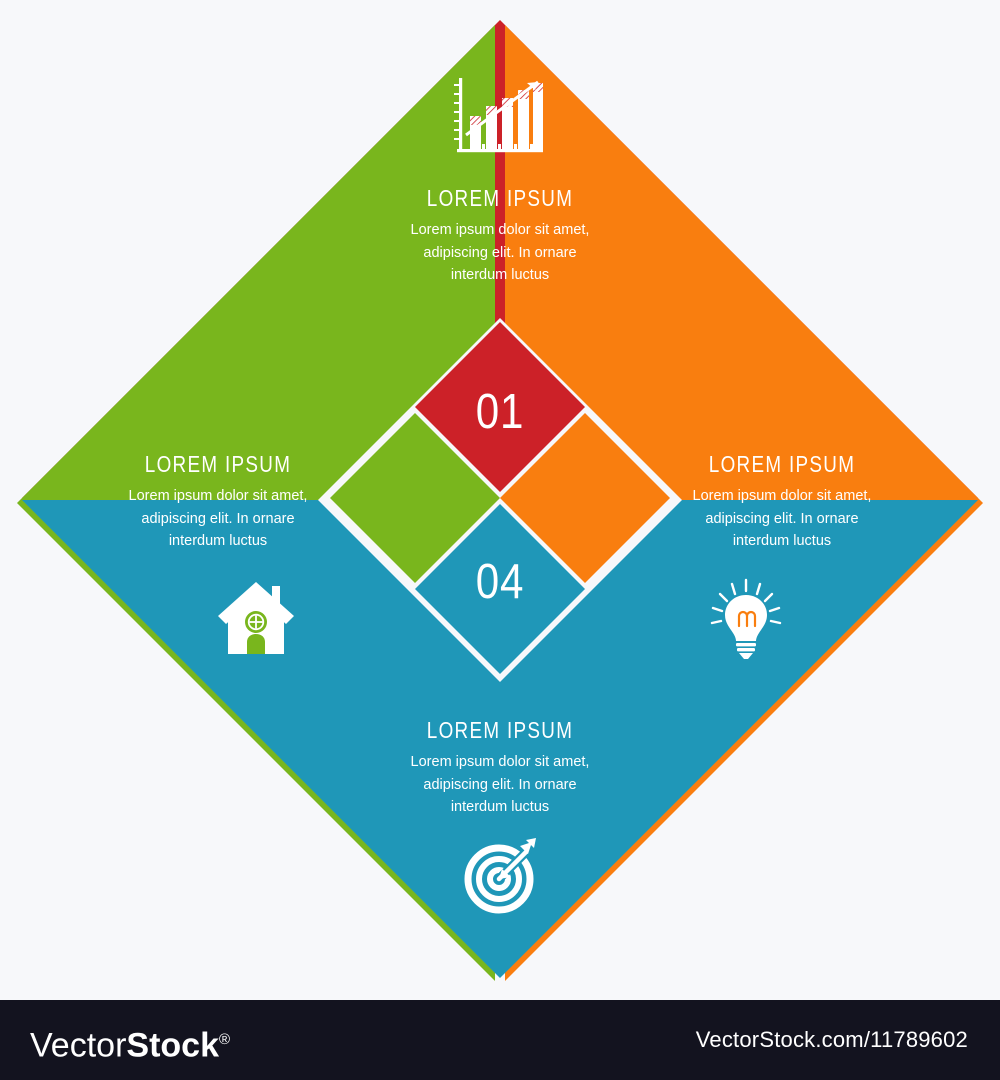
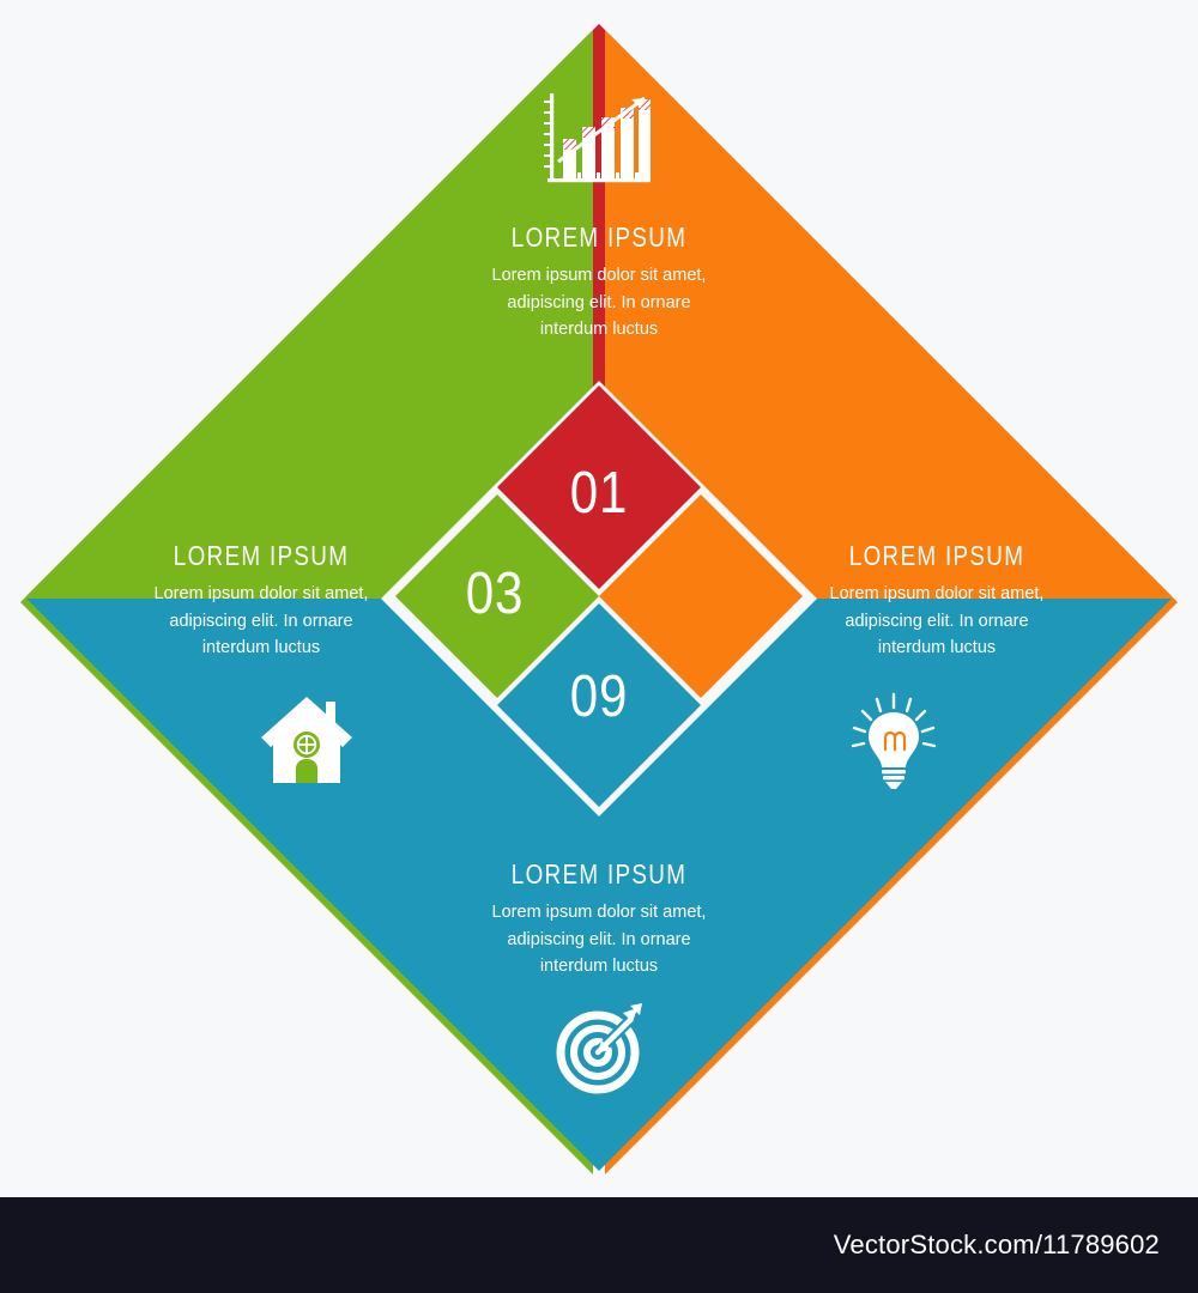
  LOREM IPSUM
  Lorem ipsum dolor sit amet,
  adipiscing elit. In ornare
  interdum luctus
  LOREM IPSUM
  Lorem ipsum dolor sit amet,
  adipiscing elit. In ornare
  interdum luctus
  LOREM IPSUM
  Lorem ipsum dolor sit amet,
  adipiscing elit. In ornare
  interdum luctus
  LOREM IPSUM
  Lorem ipsum dolor sit amet,
  adipiscing elit. In ornare
  interdum luctus
  01
+ 03
- 04
+ 09
- VectorStock®
  VectorStock.com/11789602
